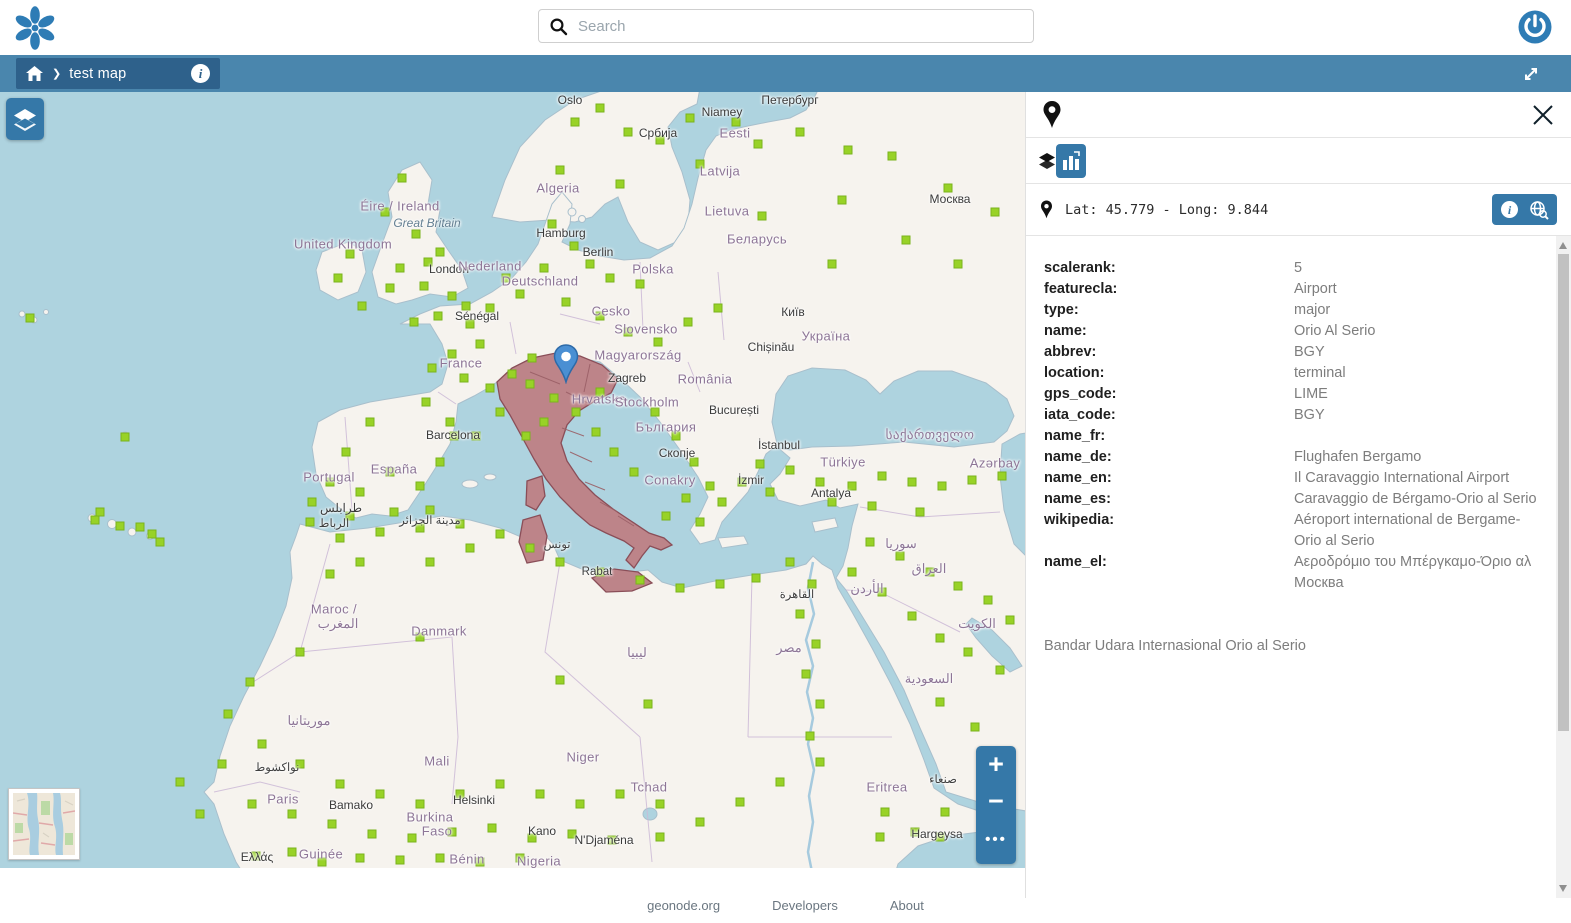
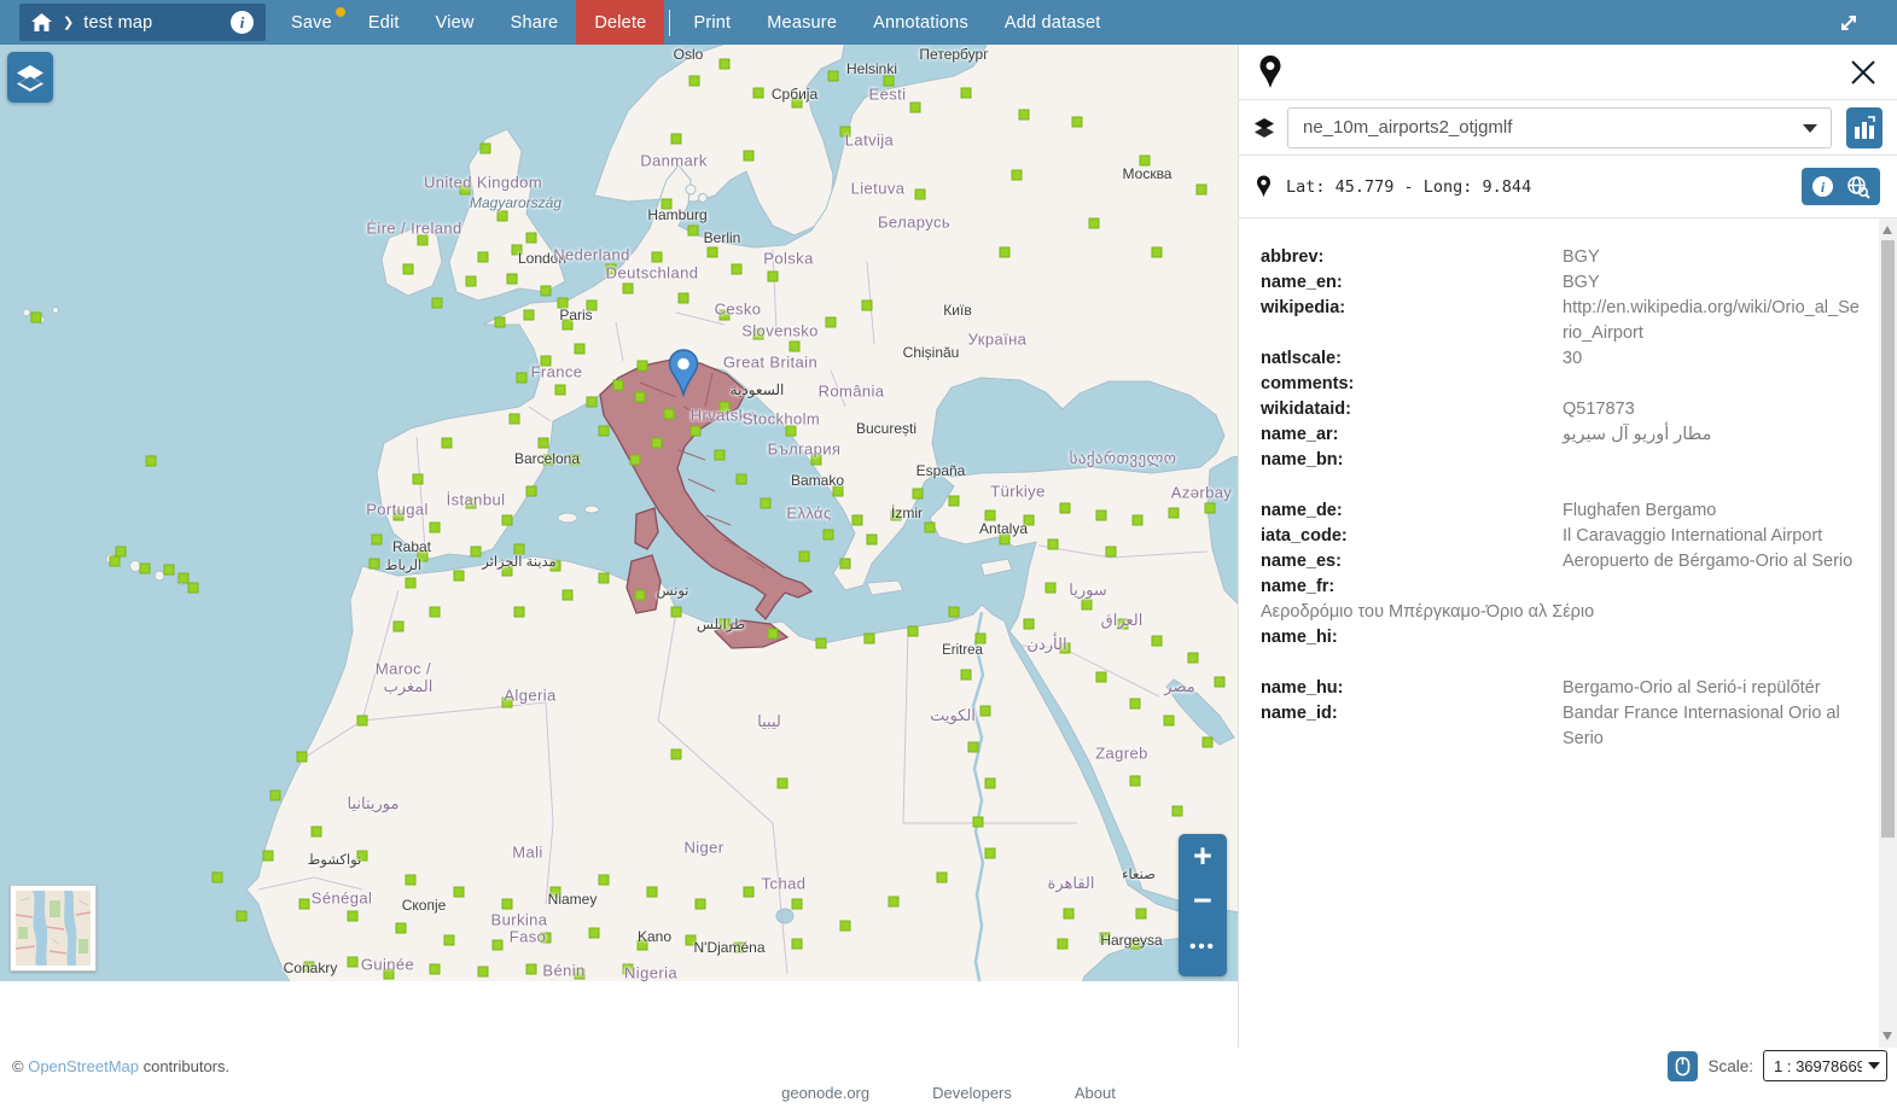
- Search
  ❯
  test map
  i
+ Save
+ Edit
+ View
+ Share
+ Delete
+ Print
+ Measure
+ Annotations
+ Add dataset
  Oslo
  Србија
- Niamey
+ Helsinki
  Петербург
  Москва
  Eesti
  Latvija
  Lietuva
- Algeria
+ Danmark
- Éire / Ireland
+ United Kingdom
- Great Britain
+ Magyarország
- United Kingdom
+ Éire / Ireland
  London
  Nederland
  Hamburg
  Berlin
  Deutschland
  Polska
  Беларусь
- Sénégal
+ Paris
  Cesko
  Slovensko
- Magyarország
+ Great Britain
  Україна
  Київ
  Chișinău
- Zagreb
+ السعودية
  România
  Hrvatska
  Stockholm
  București
  България
  France
  Barcelona
- España
+ İstanbul
  Portugal
- İstanbul
+ España
  Türkiye
  საქართველო
  Azərbay
- Conakry
+ Ελλάς
  İzmir
  Antalya
- Скопје
+ Bamako
- طرابلس
+ Rabat
  الرباط
  Maroc /
  المغرب
  مدينة الجزائر
- Danmark
+ Algeria
  تونس
- Rabat
+ طرابلس
  ليبيا
- القاهرة
+ Eritrea
- مصر
+ الكويت
  موريتانيا
  نواكشوط
- Paris
+ Sénégal
  Mali
  Niger
  Tchad
- Helsinki
+ Niamey
- Bamako
+ Скопје
  Burkina
  Faso
  Guinée
- Ελλάς
+ Conakry
  Bénin
  Nigeria
  Kano
  N'Djaména
- Eritrea
+ القاهرة
  صنعاء
  Hargeysa
  سوريا
  العراق
  الأردن
- الكويت
+ مصر
- السعودية
+ Zagreb
  +
  −
  •••
+ ne_10m_airports2_otjgmlf
  Lat: 45.779 - Long: 9.844
  i
- scalerank:
- 5
- featurecla:
- Airport
- type:
- major
- name:
- Orio Al Serio
  abbrev:
  BGY
- location:
- terminal
- gps_code:
- LIME
- iata_code:
+ name_en:
  BGY
- name_fr:
+ wikipedia:
+ http://en.wikipedia.org/wiki/Orio_al_Serio_Airport
+ natlscale:
+ 30
+ comments:
+ wikidataid:
+ Q517873
+ name_ar:
+ مطار أوريو آل سيريو
+ name_bn:
  name_de:
  Flughafen Bergamo
- name_en:
+ iata_code:
  Il Caravaggio International Airport
  name_es:
- Caravaggio de Bérgamo-Orio al Serio
+ Aeropuerto de Bérgamo-Orio al Serio
- wikipedia:
+ name_fr:
- Aéroport international de Bergame-Orio al Serio
- name_el:
- Αεροδρόμιο του Μπέργκαμο-Όριο αλ Москва
+ Αεροδρόμιο του Μπέργκαμο-Όριο αλ Σέριο
+ name_hi:
+ name_hu:
+ Bergamo-Orio al Serió-i repülőtér
+ name_id:
- Bandar Udara Internasional Orio al Serio
+ Bandar France Internasional Orio al Serio
+ © OpenStreetMap contributors.
+ Scale:
+ 1 : 36978669
  geonode.org
  Developers
  About
